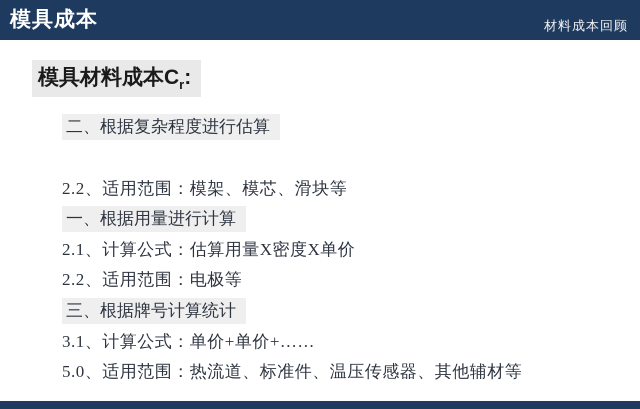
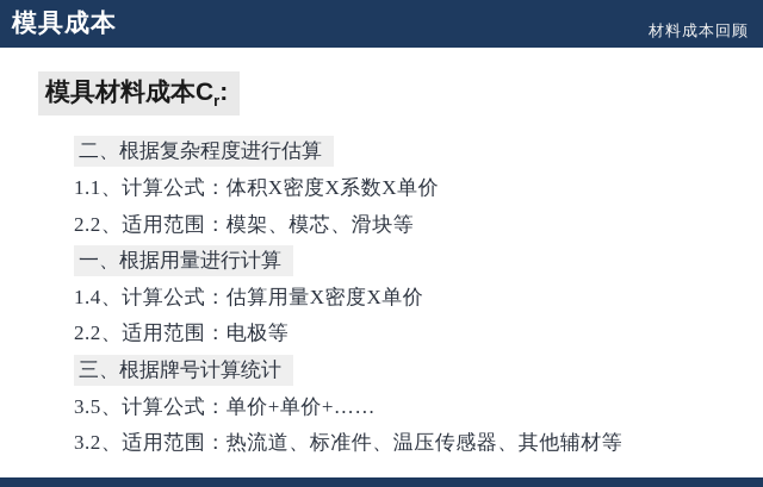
  模具成本
  材料成本回顾
  模具材料成本Cr:
  二、根据复杂程度进行估算
+ 1.1、计算公式：体积X密度X系数X单价
  2.2、适用范围：模架、模芯、滑块等
  一、根据用量进行计算
- 2.1、计算公式：估算用量X密度X单价
+ 1.4、计算公式：估算用量X密度X单价
  2.2、适用范围：电极等
  三、根据牌号计算统计
- 3.1、计算公式：单价+单价+……
+ 3.5、计算公式：单价+单价+……
- 5.0、适用范围：热流道、标准件、温压传感器、其他辅材等
+ 3.2、适用范围：热流道、标准件、温压传感器、其他辅材等
